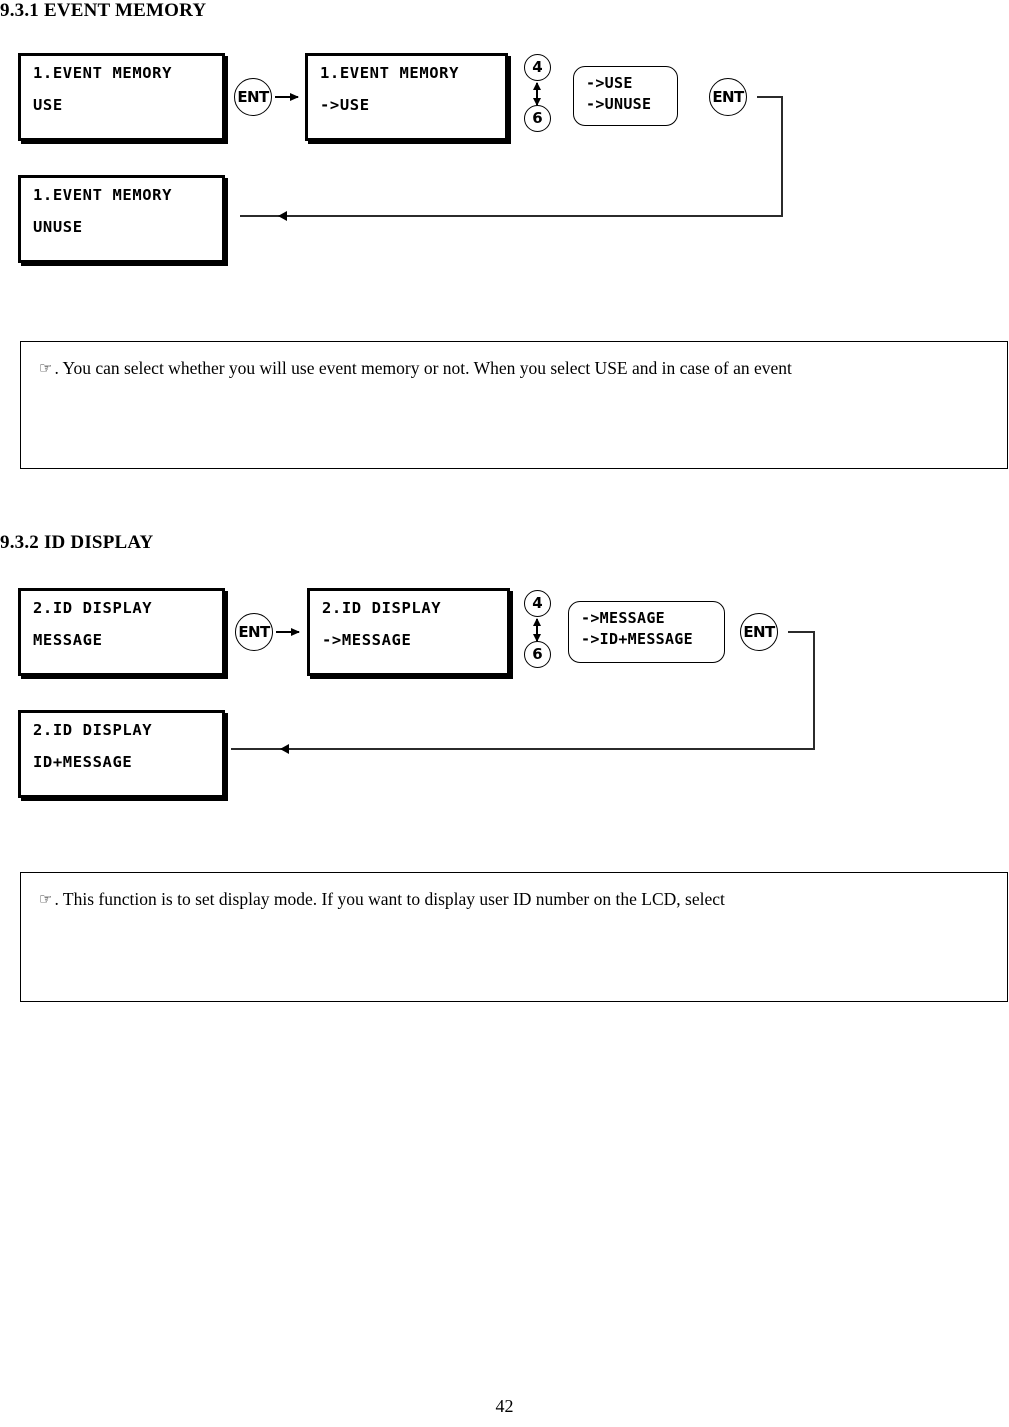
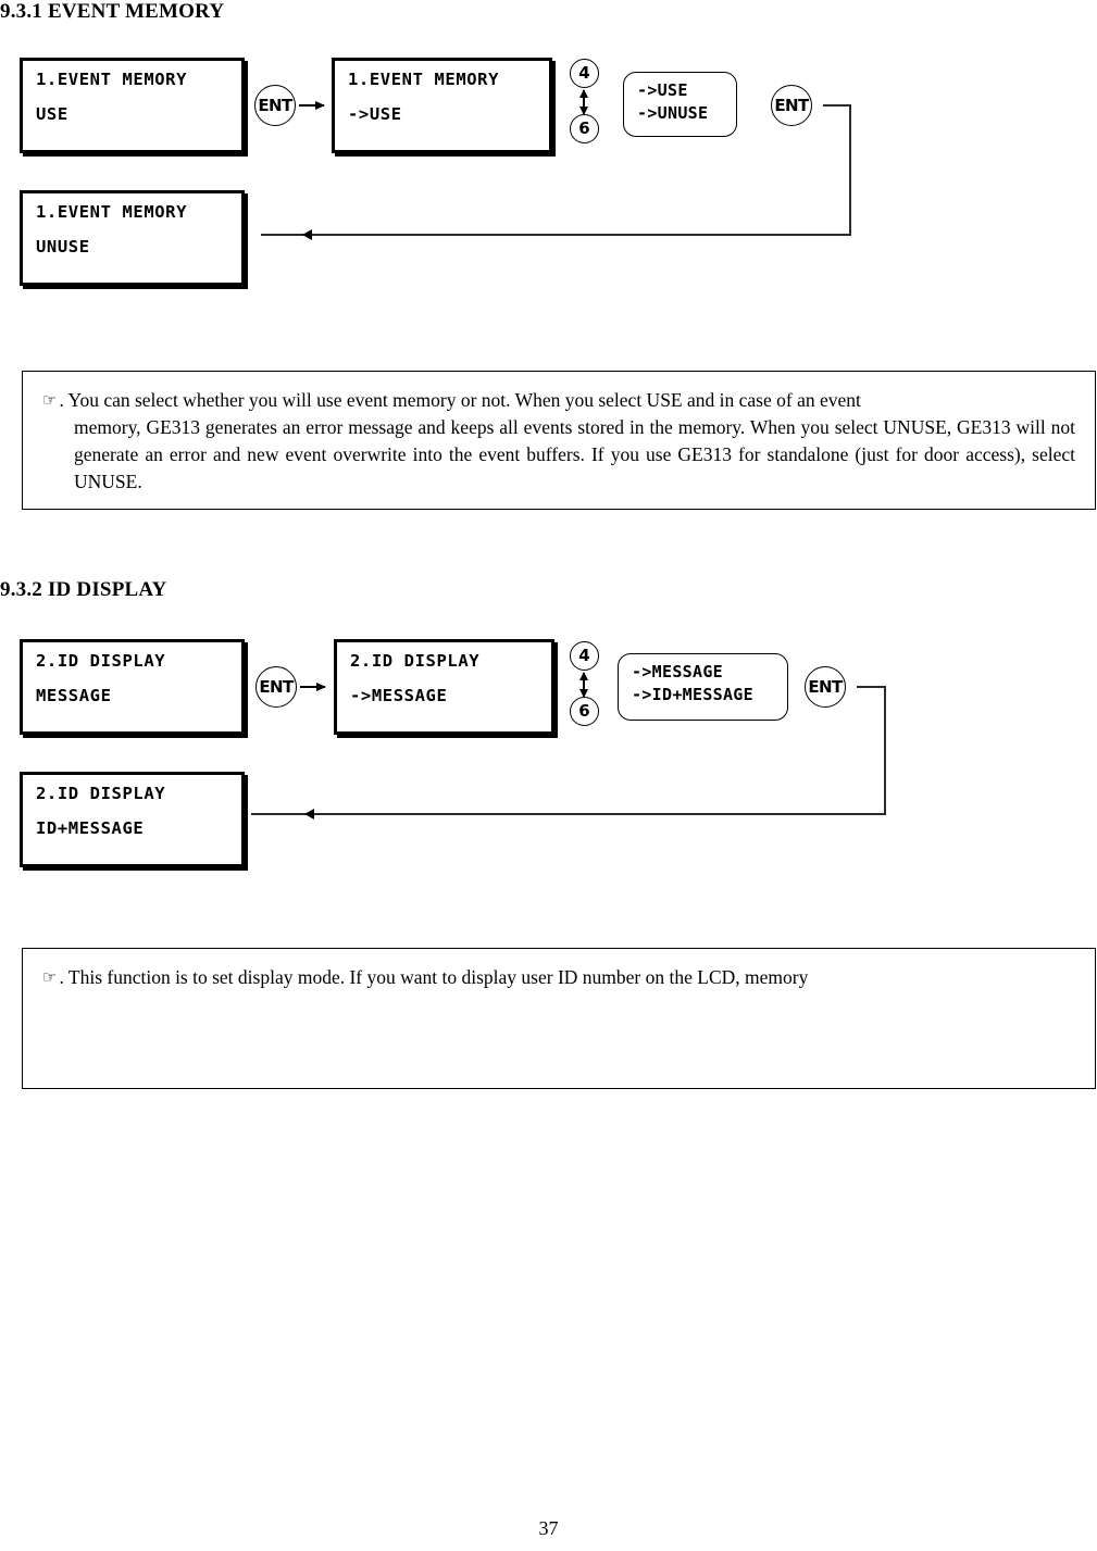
  9.3.1 EVENT MEMORY
  1.EVENT MEMORY
  USE
  ENT
  1.EVENT MEMORY
  ->USE
  4
  6
  ->USE
  ->UNUSE
  ENT
  1.EVENT MEMORY
  UNUSE
  ☞. You can select whether you will use event memory or not. When you select USE and in case of an event
+ memory, GE313 generates an error message and keeps all events stored in the memory. When you select UNUSE, GE313 will not generate an error and new event overwrite into the event buffers. If you use GE313 for standalone (just for door access), select UNUSE.
  9.3.2 ID DISPLAY
  2.ID DISPLAY
  MESSAGE
  ENT
  2.ID DISPLAY
  ->MESSAGE
  4
  6
  ->MESSAGE
  ->ID+MESSAGE
  ENT
  2.ID DISPLAY
  ID+MESSAGE
- ☞. This function is to set display mode. If you want to display user ID number on the LCD, select
+ ☞. This function is to set display mode. If you want to display user ID number on the LCD, memory
- 42
+ 37
